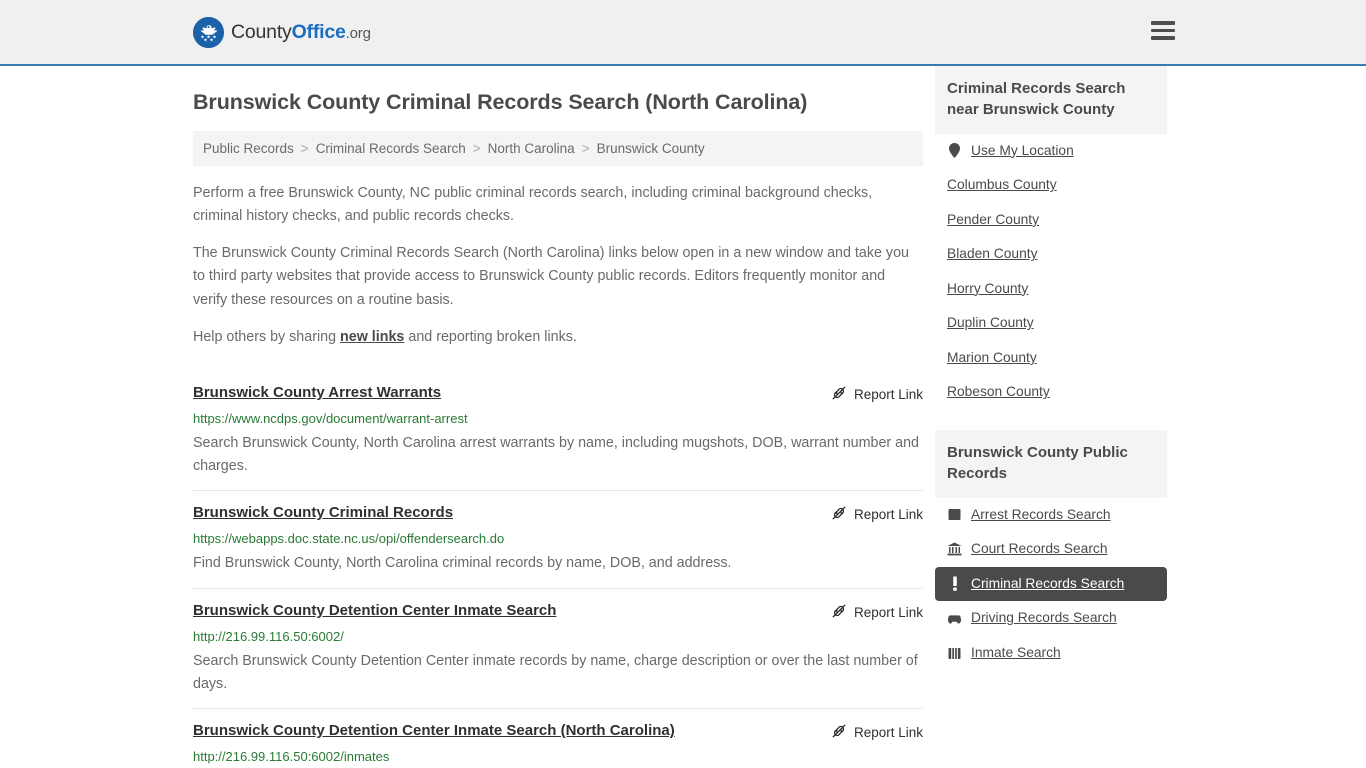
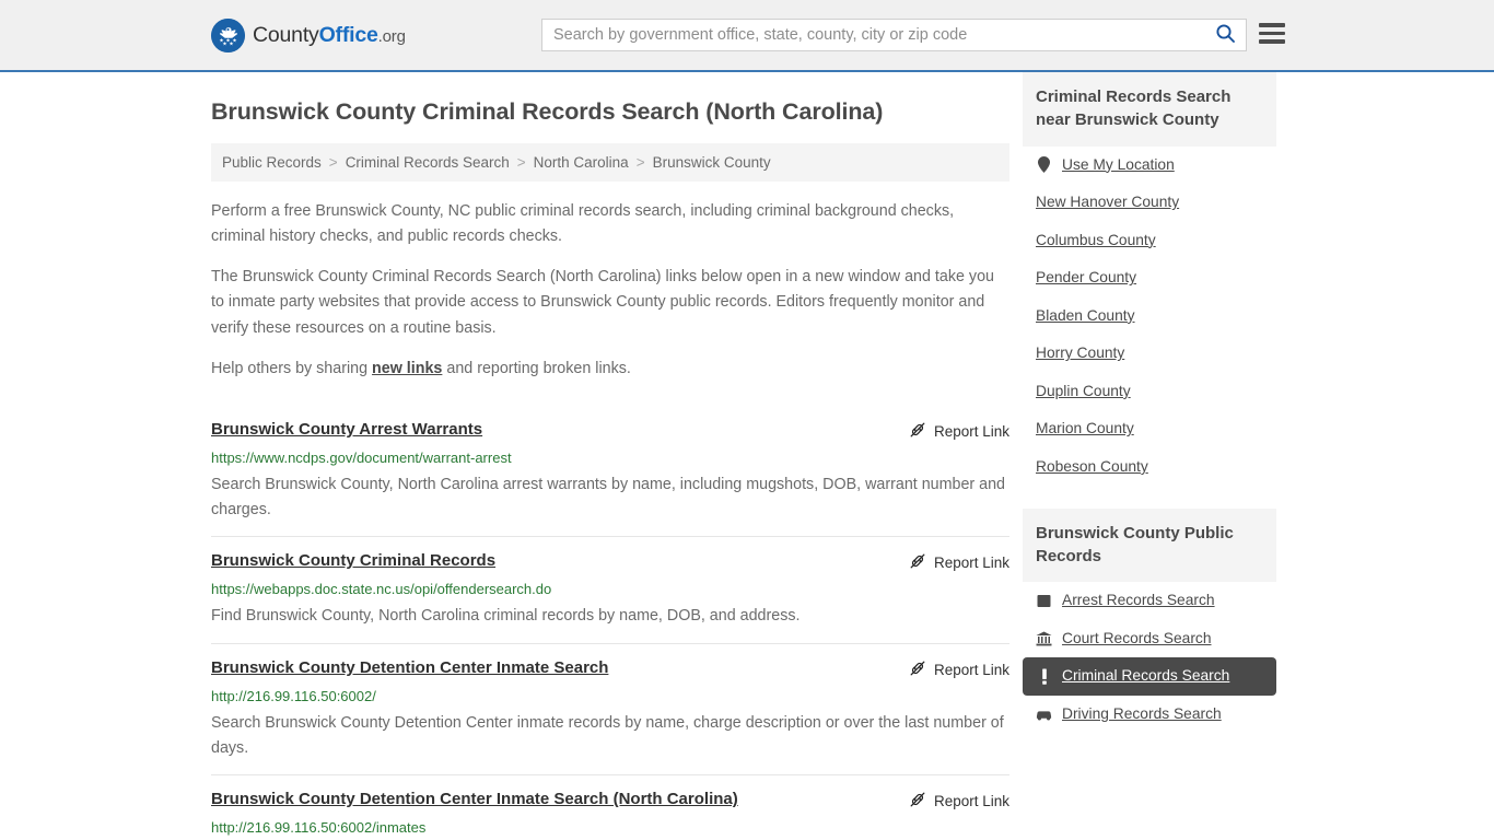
  CountyOffice.org
+ Search by government office, state, county, city or zip code
  Brunswick County Criminal Records Search (North Carolina)
  Public Records
  >
  Criminal Records Search
  >
  North Carolina
  >
  Brunswick County
  Perform a free Brunswick County, NC public criminal records search, including criminal background checks, criminal history checks, and public records checks.
- The Brunswick County Criminal Records Search (North Carolina) links below open in a new window and take you to third party websites that provide access to Brunswick County public records. Editors frequently monitor and verify these resources on a routine basis.
+ The Brunswick County Criminal Records Search (North Carolina) links below open in a new window and take you to inmate party websites that provide access to Brunswick County public records. Editors frequently monitor and verify these resources on a routine basis.
  Help others by sharing new links and reporting broken links.
  Brunswick County Arrest Warrants
  Report Link
  https://www.ncdps.gov/document/warrant-arrest
  Search Brunswick County, North Carolina arrest warrants by name, including mugshots, DOB, warrant number and charges.
  Brunswick County Criminal Records
  Report Link
  https://webapps.doc.state.nc.us/opi/offendersearch.do
  Find Brunswick County, North Carolina criminal records by name, DOB, and address.
  Brunswick County Detention Center Inmate Search
  Report Link
  http://216.99.116.50:6002/
  Search Brunswick County Detention Center inmate records by name, charge description or over the last number of days.
  Brunswick County Detention Center Inmate Search (North Carolina)
  Report Link
  http://216.99.116.50:6002/inmates
  Criminal Records Search near Brunswick County
  Use My Location
+ New Hanover County
  Columbus County
  Pender County
  Bladen County
  Horry County
  Duplin County
  Marion County
  Robeson County
  Brunswick County Public Records
  Arrest Records Search
  Court Records Search
  Criminal Records Search
  Driving Records Search
- Inmate Search
